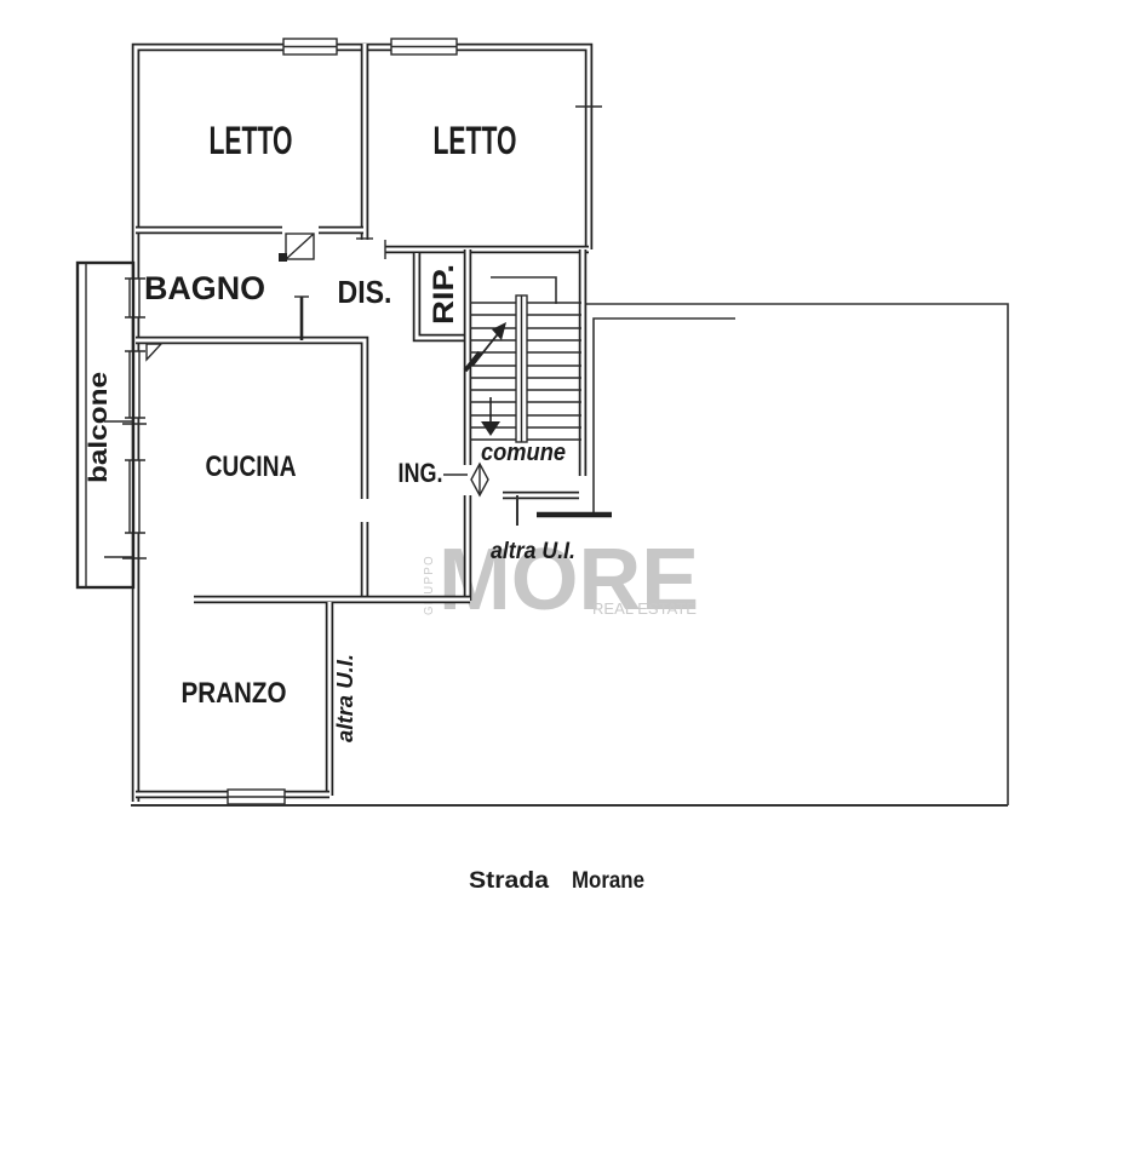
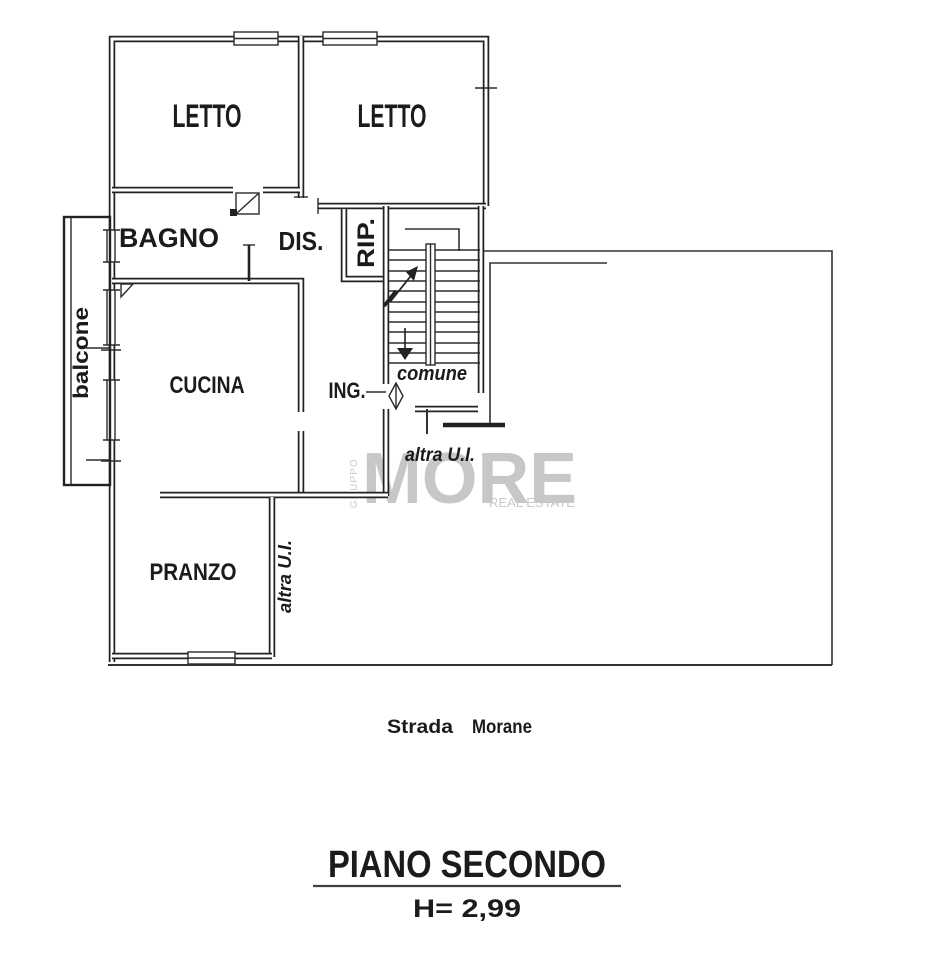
  MORE
  REAL ESTATE
  LETTO
  LETTO
  BAGNO
  DIS.
  CUCINA
  ING.
  comune
  altra U.I.
  PRANZO
  Strada
  Morane
+ PIANO SECONDO
+ H= 2,99
